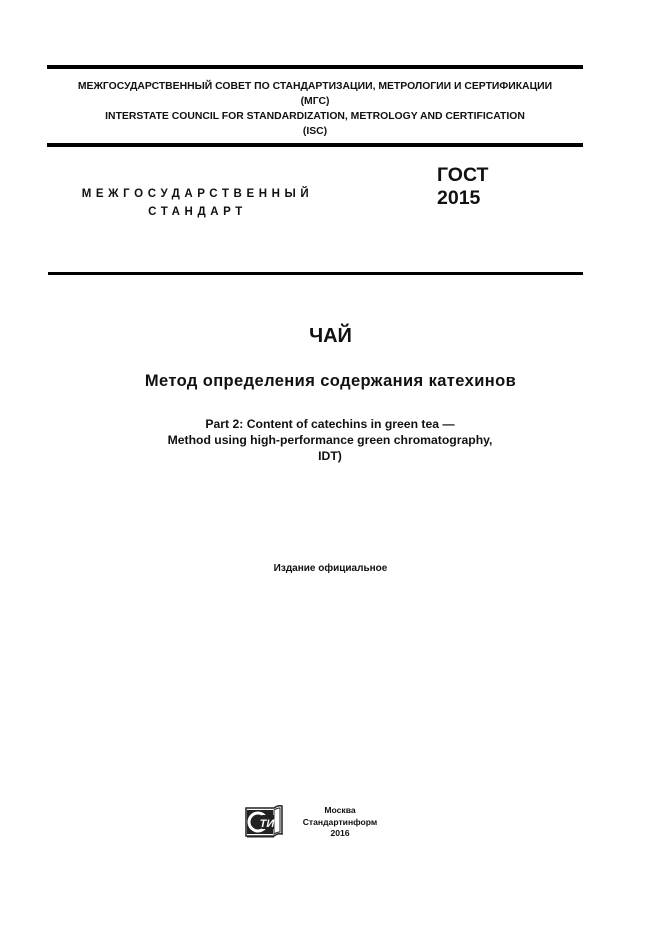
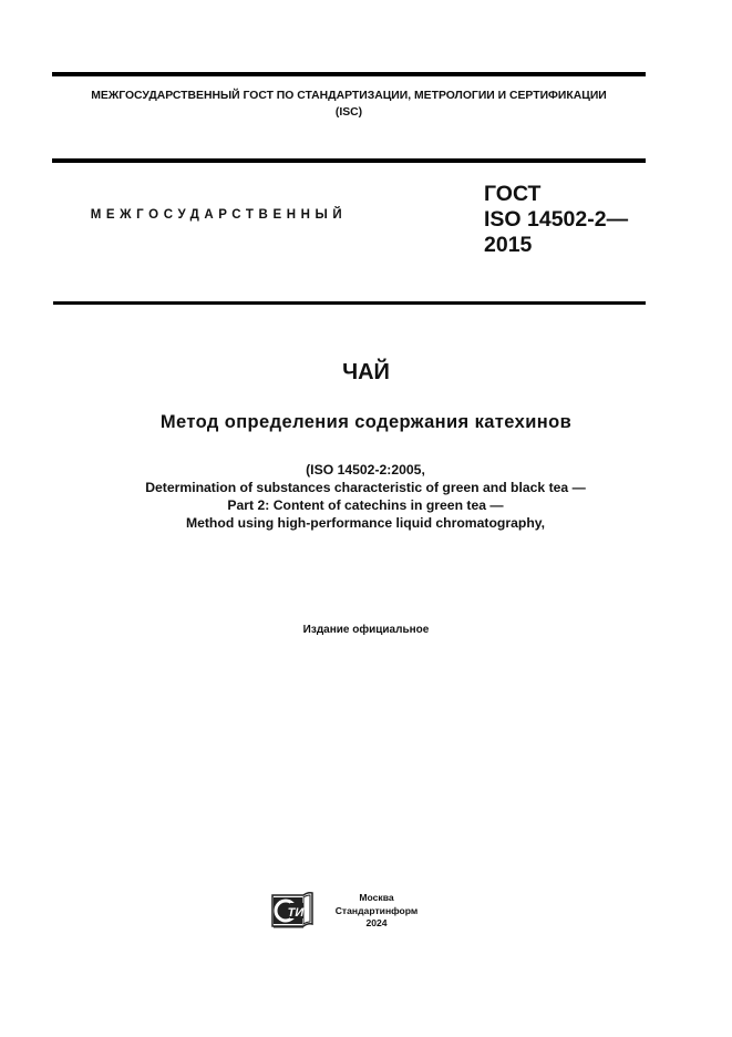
- МЕЖГОСУДАРСТВЕННЫЙ СОВЕТ ПО СТАНДАРТИЗАЦИИ, МЕТРОЛОГИИ И СЕРТИФИКАЦИИ
+ МЕЖГОСУДАРСТВЕННЫЙ ГОСТ ПО СТАНДАРТИЗАЦИИ, МЕТРОЛОГИИ И СЕРТИФИКАЦИИ
- (МГС)
- INTERSTATE COUNCIL FOR STANDARDIZATION, METROLOGY AND CERTIFICATION
  (ISC)
  МЕЖГОСУДАРСТВЕННЫЙ
- СТАНДАРТ
  ГОСТ
+ ISO 14502-2—
  2015
  ЧАЙ
  Метод определения содержания катехинов
+ (ISO 14502-2:2005,
+ Determination of substances characteristic of green and black tea —
  Part 2: Content of catechins in green tea —
- Method using high-performance green chromatography,
+ Method using high-performance liquid chromatography,
- IDT)
  Издание официальное
  ТИ
  Москва
  Стандартинформ
- 2016
+ 2024
